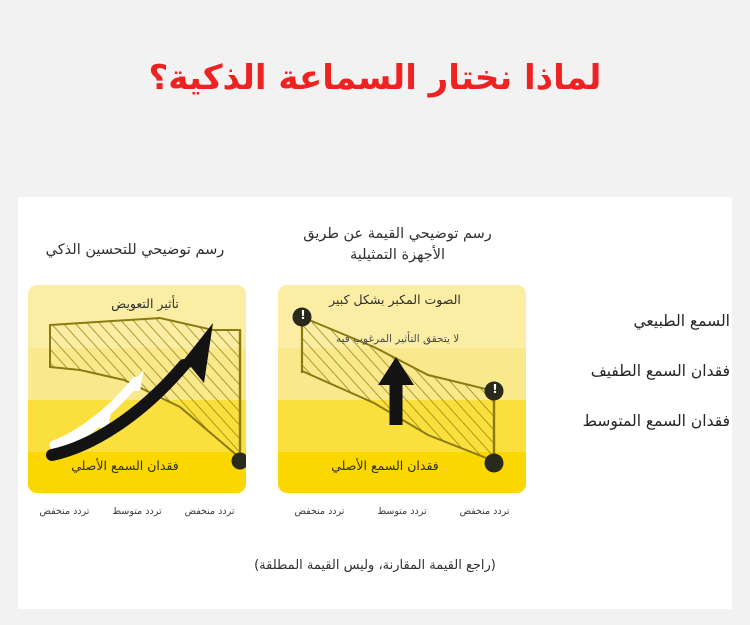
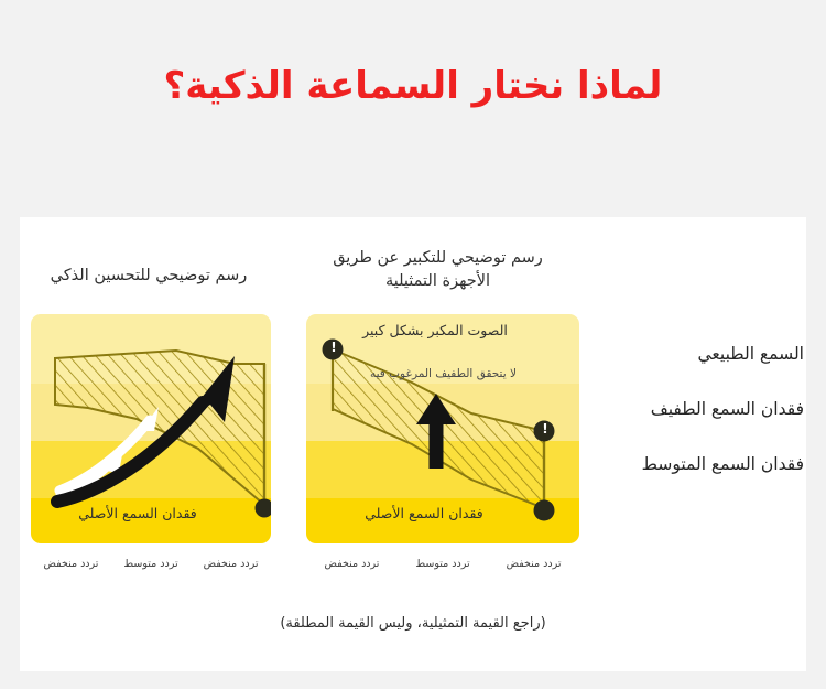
  لماذا نختار السماعة الذكية؟
  رسم توضيحي للتحسين الذكي
- رسم توضيحي القيمة عن طريق الأجهزة التمثيلية
+ رسم توضيحي للتكبير عن طريق الأجهزة التمثيلية
  !
  !
- تأثير التعويض
  فقدان السمع الأصلي
  الصوت المكبر بشكل كبير
  فقدان السمع الأصلي
- لا يتحقق التأثير المرغوب فيه
+ لا يتحقق الطفيف المرغوب فيه
  السمع الطبيعي
  فقدان السمع الطفيف
  فقدان السمع المتوسط
  تردد منخفض
  تردد متوسط
  تردد منخفض
  تردد منخفض
  تردد متوسط
  تردد منخفض
- (راجع القيمة المقارنة، وليس القيمة المطلقة)
+ (راجع القيمة التمثيلية، وليس القيمة المطلقة)
